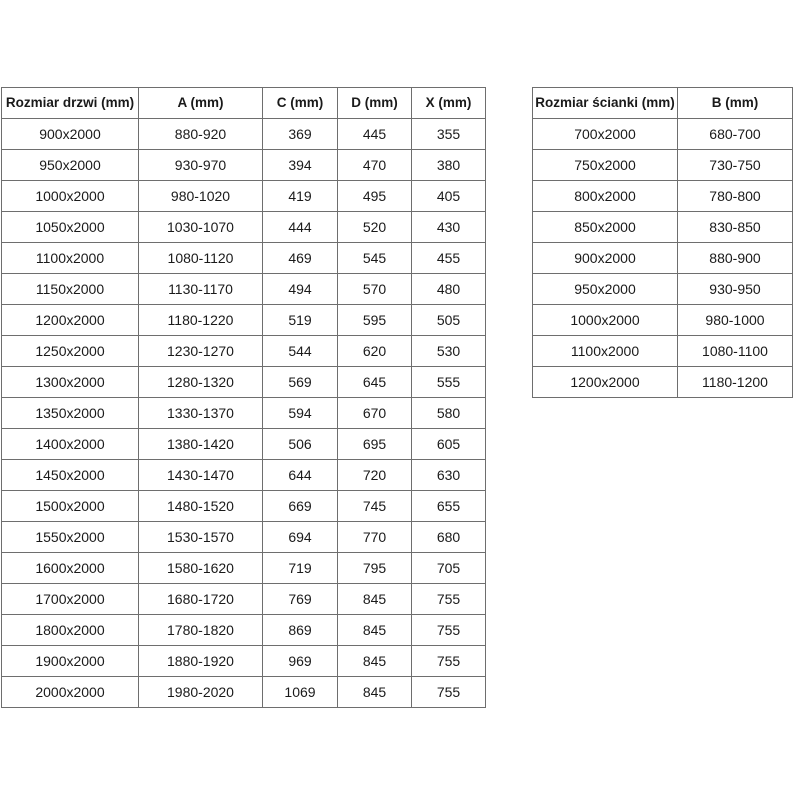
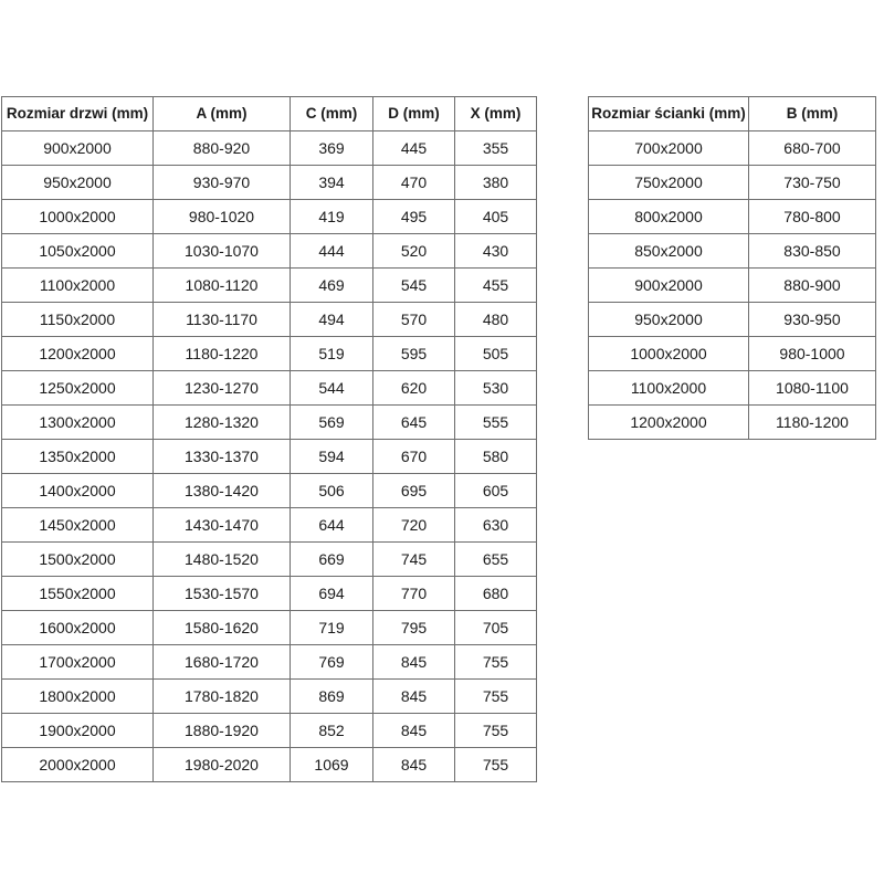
  Rozmiar drzwi (mm)	A (mm)	C (mm)	D (mm)	X (mm)
  900x2000	880-920	369	445	355
  950x2000	930-970	394	470	380
  1000x2000	980-1020	419	495	405
  1050x2000	1030-1070	444	520	430
  1100x2000	1080-1120	469	545	455
  1150x2000	1130-1170	494	570	480
  1200x2000	1180-1220	519	595	505
  1250x2000	1230-1270	544	620	530
  1300x2000	1280-1320	569	645	555
  1350x2000	1330-1370	594	670	580
  1400x2000	1380-1420	506	695	605
  1450x2000	1430-1470	644	720	630
  1500x2000	1480-1520	669	745	655
  1550x2000	1530-1570	694	770	680
  1600x2000	1580-1620	719	795	705
  1700x2000	1680-1720	769	845	755
  1800x2000	1780-1820	869	845	755
- 1900x2000	1880-1920	969	845	755
+ 1900x2000	1880-1920	852	845	755
  2000x2000	1980-2020	1069	845	755
  Rozmiar ścianki (mm)	B (mm)
  700x2000	680-700
  750x2000	730-750
  800x2000	780-800
  850x2000	830-850
  900x2000	880-900
  950x2000	930-950
  1000x2000	980-1000
  1100x2000	1080-1100
  1200x2000	1180-1200
